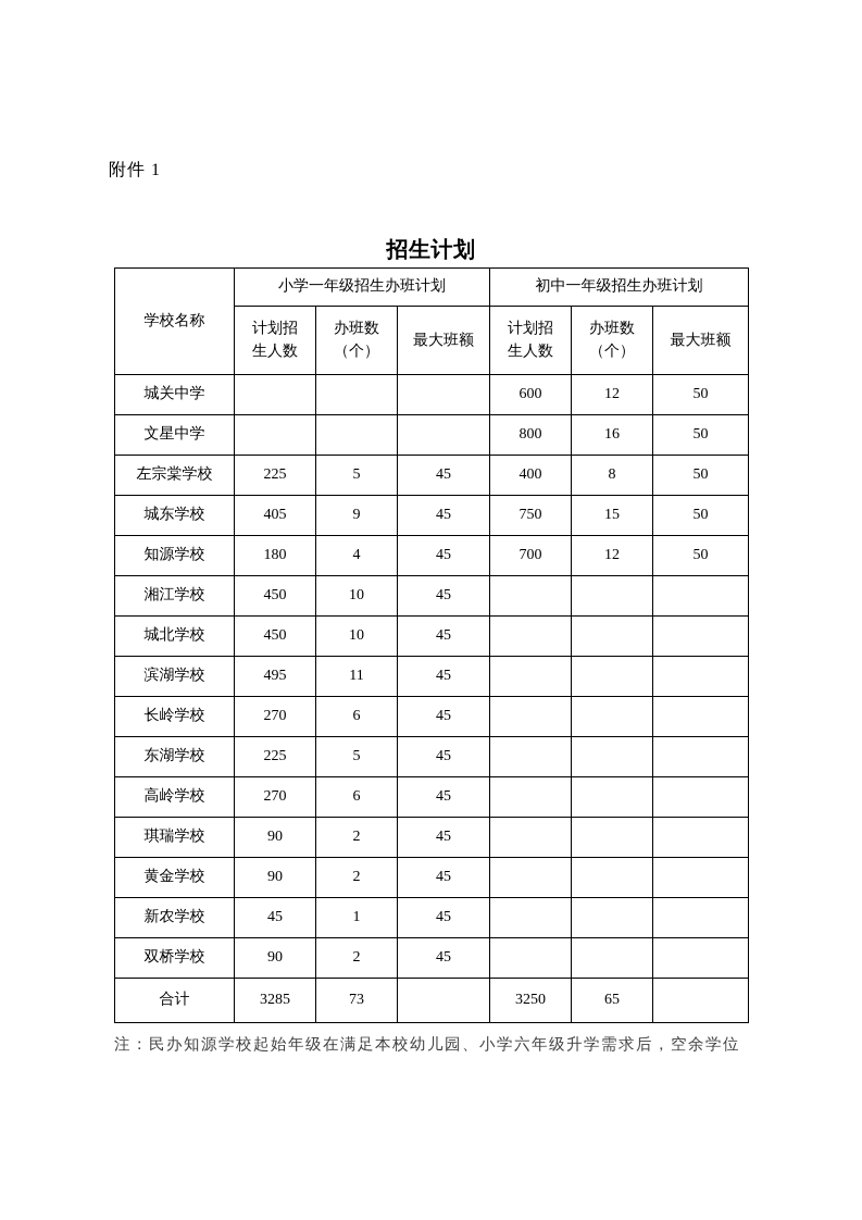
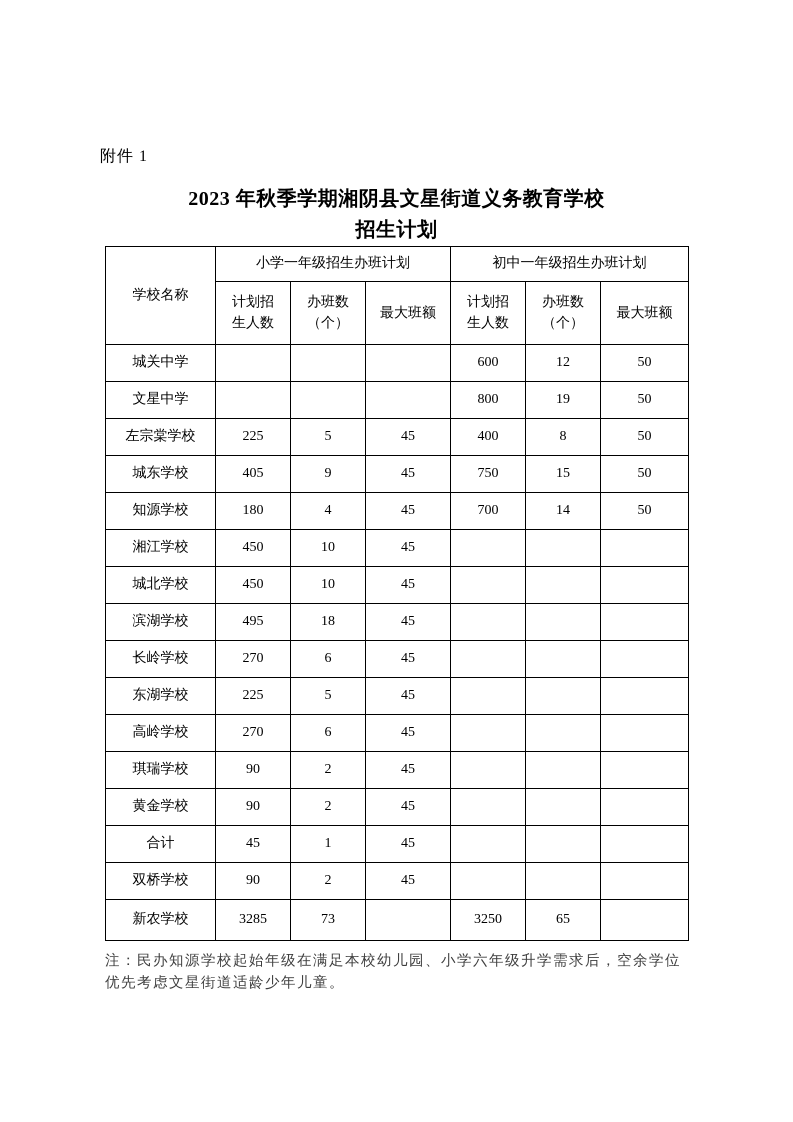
  附件 1
+ 2023 年秋季学期湘阴县文星街道义务教育学校
  招生计划
  学校名称	小学一年级招生办班计划	初中一年级招生办班计划
  计划招 生人数	办班数 （个）	最大班额	计划招 生人数	办班数 （个）	最大班额
  城关中学				600	12	50
- 文星中学				800	16	50
+ 文星中学				800	19	50
  左宗棠学校	225	5	45	400	8	50
  城东学校	405	9	45	750	15	50
- 知源学校	180	4	45	700	12	50
+ 知源学校	180	4	45	700	14	50
  湘江学校	450	10	45
  城北学校	450	10	45
- 滨湖学校	495	11	45
+ 滨湖学校	495	18	45
  长岭学校	270	6	45
  东湖学校	225	5	45
  高岭学校	270	6	45
  琪瑞学校	90	2	45
  黄金学校	90	2	45
- 新农学校	45	1	45
+ 合计	45	1	45
  双桥学校	90	2	45
- 合计	3285	73		3250	65
+ 新农学校	3285	73		3250	65
  注：民办知源学校起始年级在满足本校幼儿园、小学六年级升学需求后，空余学位
+ 优先考虑文星街道适龄少年儿童。
